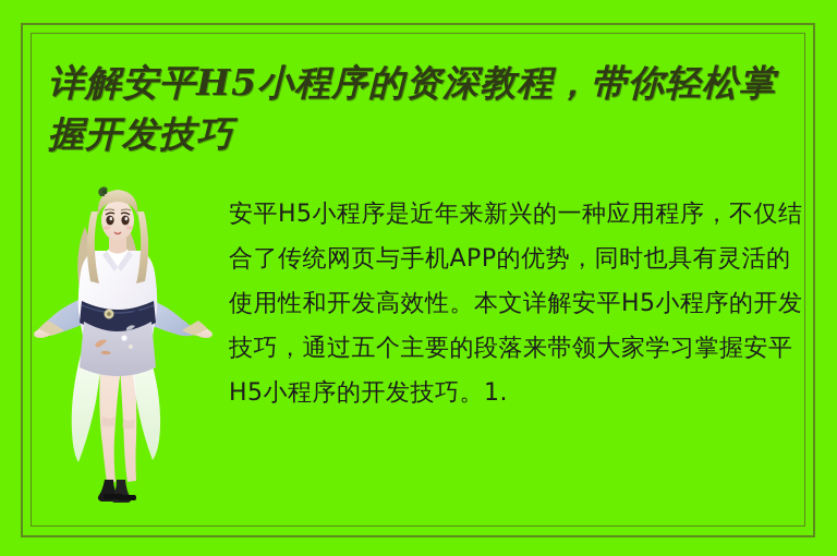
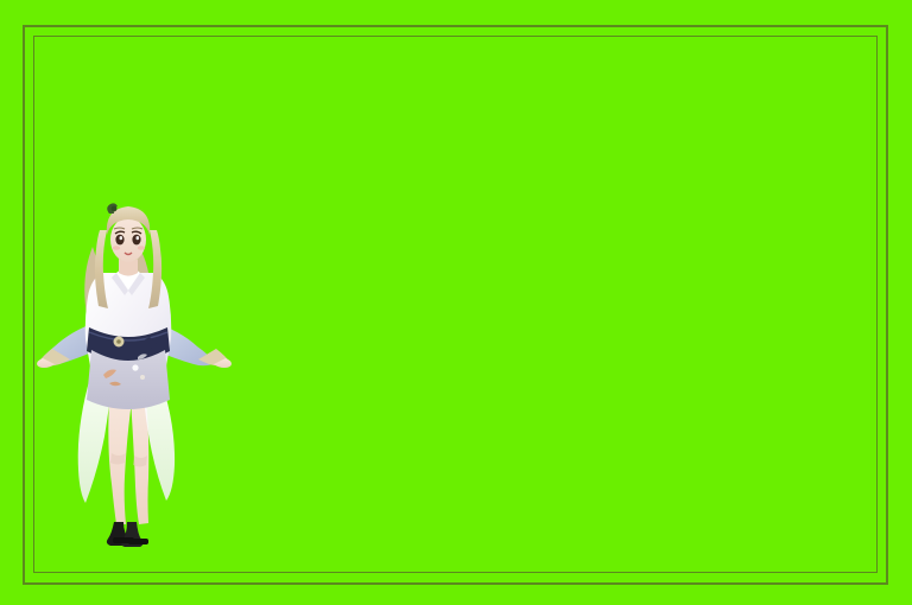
- 详解安平H5小程序的资深教程，带你轻松掌握开发技巧
- 安平H5小程序是近年来新兴的一种应用程序，不仅结合了传统网页与手机APP的优势，同时也具有灵活的使用性和开发高效性。本文详解安平H5小程序的开发技巧，通过五个主要的段落来带领大家学习掌握安平H5小程序的开发技巧。1.
